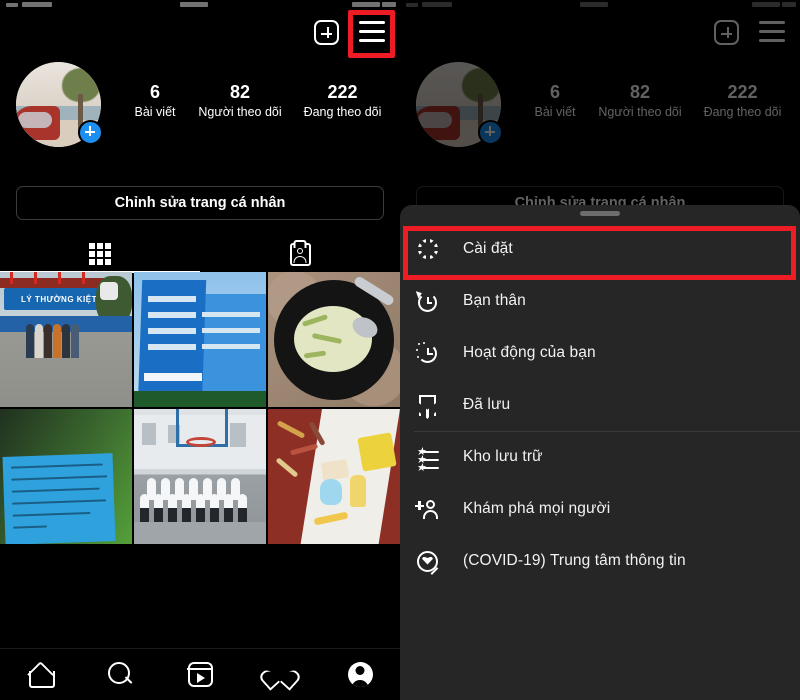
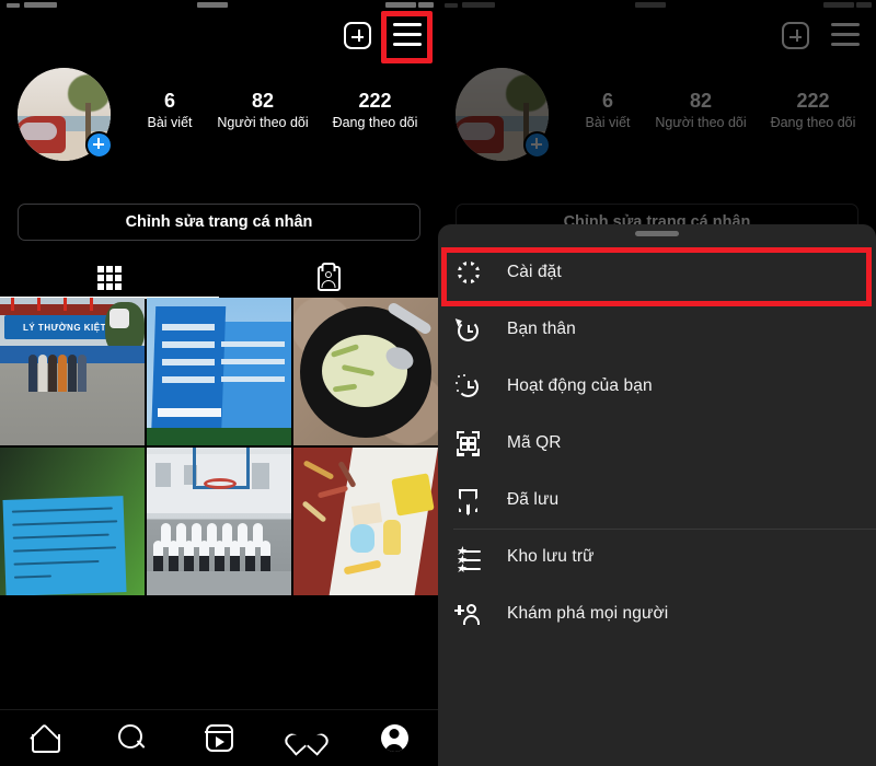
  6
  Bài viết
  82
  Người theo dõi
  222
  Đang theo dõi
  Chỉnh sửa trang cá nhân
  LÝ THƯỜNG KIỆT
  6
  Bài viết
  82
  Người theo dõi
  222
  Đang theo dõi
  Chỉnh sửa trang cá nhân
  Cài đặt
  Bạn thân
  Hoạt động của bạn
+ Mã QR
  Đã lưu
  ★
  ★
  ★
  Kho lưu trữ
  Khám phá mọi người
- (COVID-19) Trung tâm thông tin
